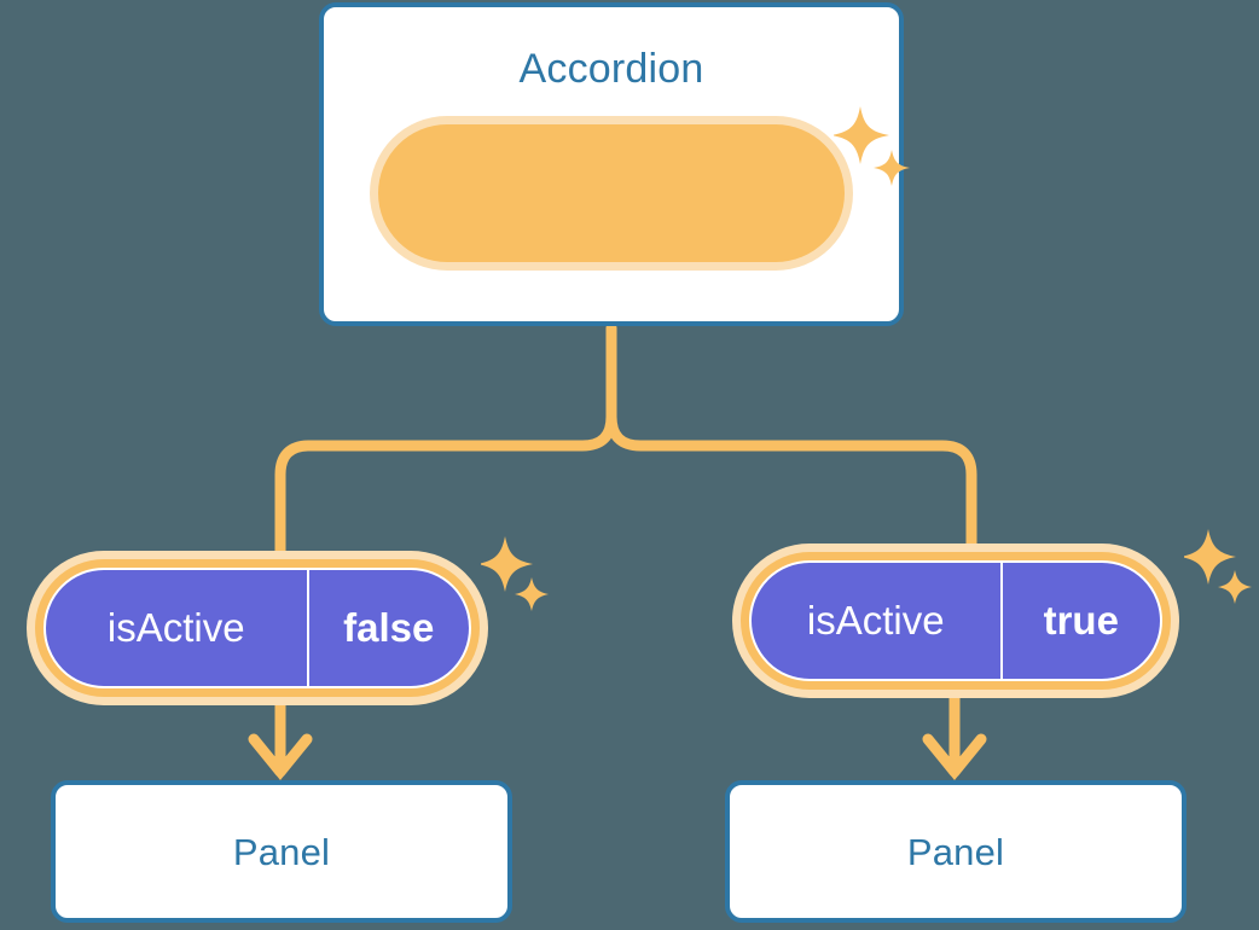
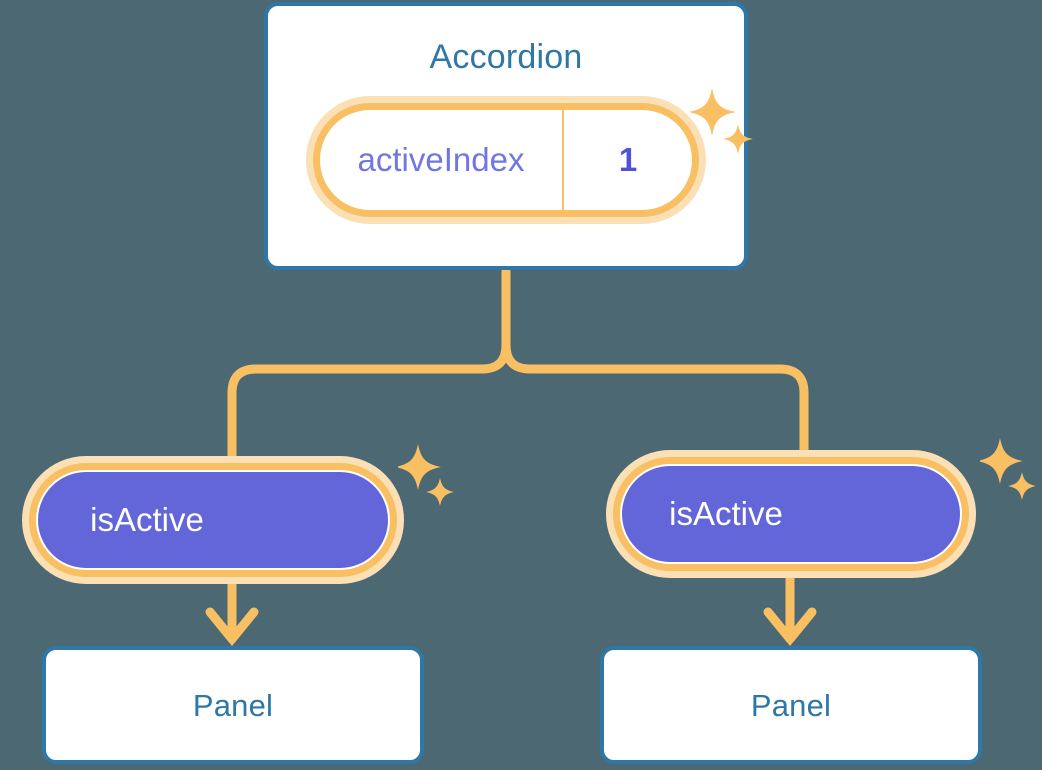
  Accordion
+ activeIndex
+ 1
  isActive
- false
  Panel
  isActive
- true
  Panel
